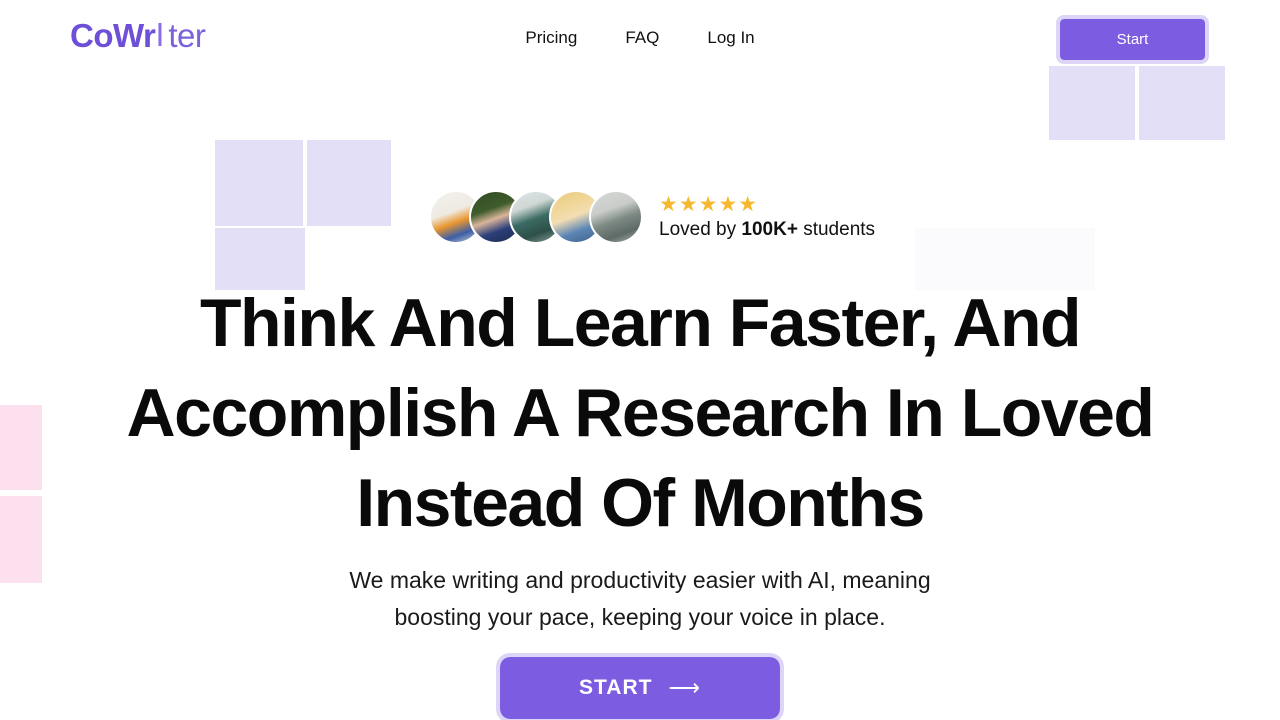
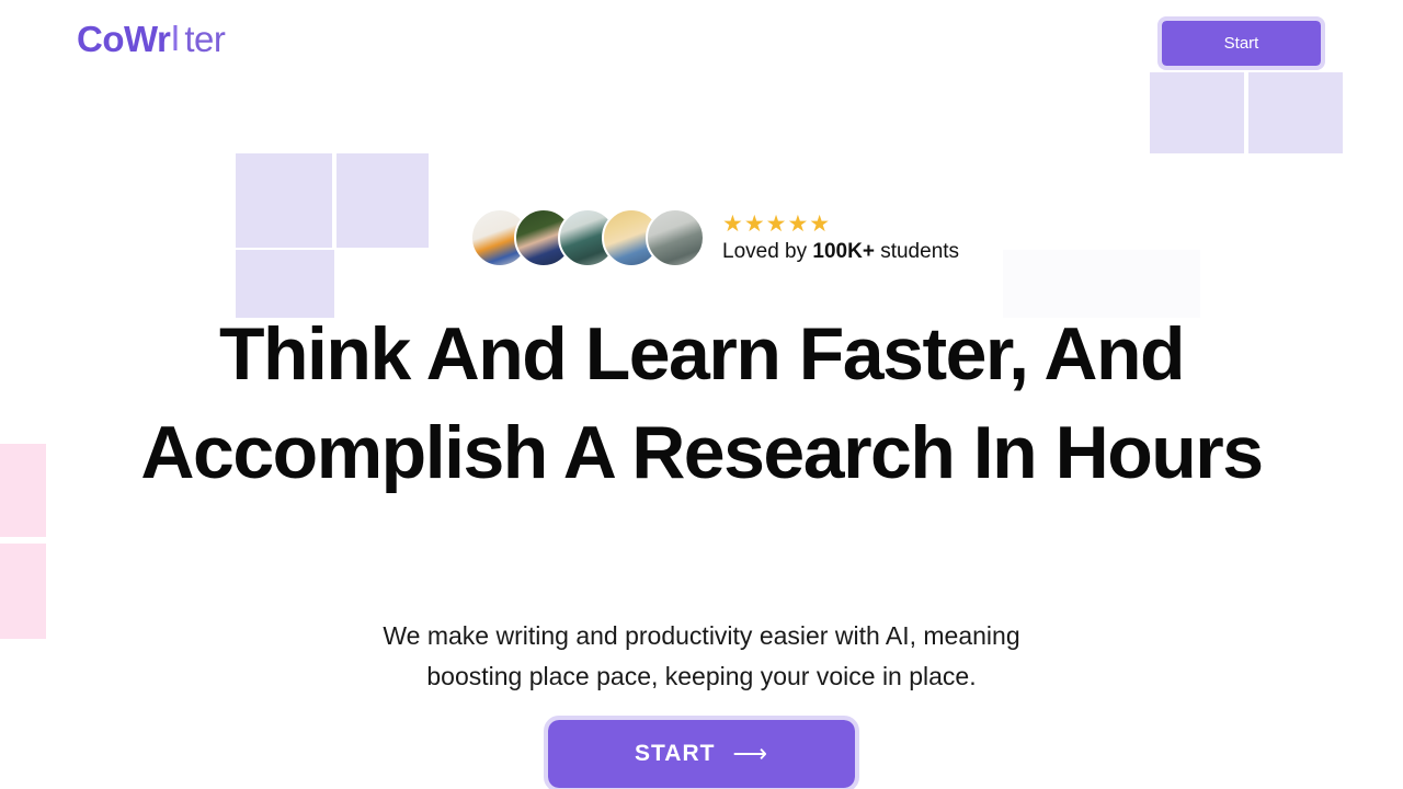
  CoWr
  I
  ter
- Pricing
- FAQ
- Log In
  Start
  ★★★★★
  Loved by 100K+ students
  Think And Learn Faster, And
- Accomplish A Research In Loved
+ Accomplish A Research In Hours
- Instead Of Months
  We make writing and productivity easier with AI, meaning
- boosting your pace, keeping your voice in place.
+ boosting place pace, keeping your voice in place.
  START
  ⟶
